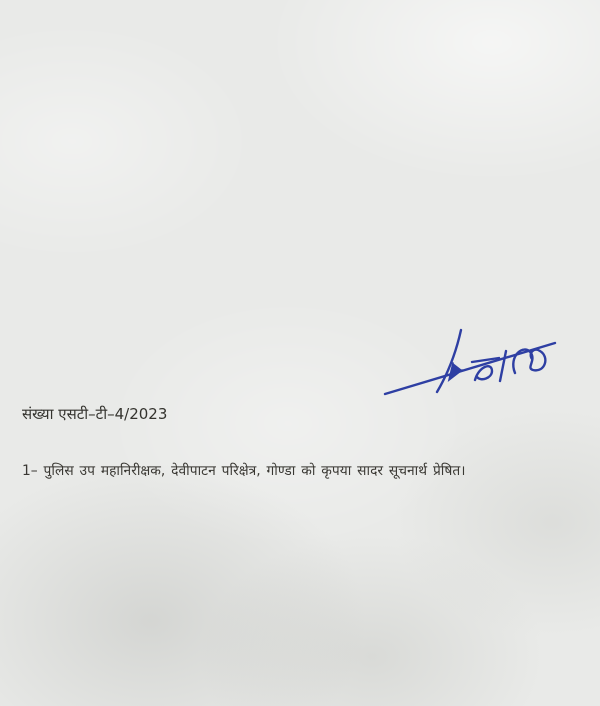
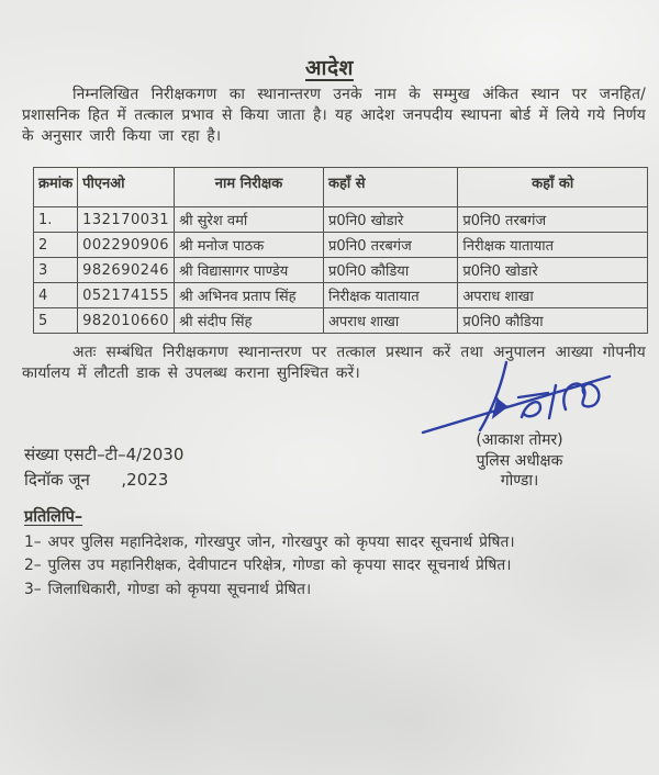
+ आदेश
+ निम्नलिखित निरीक्षकगण का स्थानान्तरण उनके नाम के सम्मुख अंकित स्थान पर जनहित/प्रशासनिक हित में तत्काल प्रभाव से किया जाता है। यह आदेश जनपदीय स्थापना बोर्ड में लिये गये निर्णय के अनुसार जारी किया जा रहा है।
+ क्रमांक	पीएनओ	नाम निरीक्षक	कहाँ से	कहाँ को
+ 1.	132170031	श्री सुरेश वर्मा	प्र0नि0 खोडारे	प्र0नि0 तरबगंज
+ 2	002290906	श्री मनोज पाठक	प्र0नि0 तरबगंज	निरीक्षक यातायात
+ 3	982690246	श्री विद्यासागर पाण्डेय	प्र0नि0 कौडिया	प्र0नि0 खोडारे
+ 4	052174155	श्री अभिनव प्रताप सिंह	निरीक्षक यातायात	अपराध शाखा
+ 5	982010660	श्री संदीप सिंह	अपराध शाखा	प्र0नि0 कौडिया
+ अतः सम्बंधित निरीक्षकगण स्थानान्तरण पर तत्काल प्रस्थान करें तथा अनुपालन आख्या गोपनीय कार्यालय में लौटती डाक से उपलब्ध कराना सुनिश्चित करें।
+ (आकाश तोमर)
+ पुलिस अधीक्षक
+ गोण्डा।
- संख्या एसटी–टी–4/2023
+ संख्या एसटी–टी–4/2030
+ दिनॉक जून ,2023
+ प्रतिलिपि–
+ 1– अपर पुलिस महानिदेशक, गोरखपुर जोन, गोरखपुर को कृपया सादर सूचनार्थ प्रेषित।
- 1– पुलिस उप महानिरीक्षक, देवीपाटन परिक्षेत्र, गोण्डा को कृपया सादर सूचनार्थ प्रेषित।
+ 2– पुलिस उप महानिरीक्षक, देवीपाटन परिक्षेत्र, गोण्डा को कृपया सादर सूचनार्थ प्रेषित।
+ 3– जिलाधिकारी, गोण्डा को कृपया सूचनार्थ प्रेषित।
